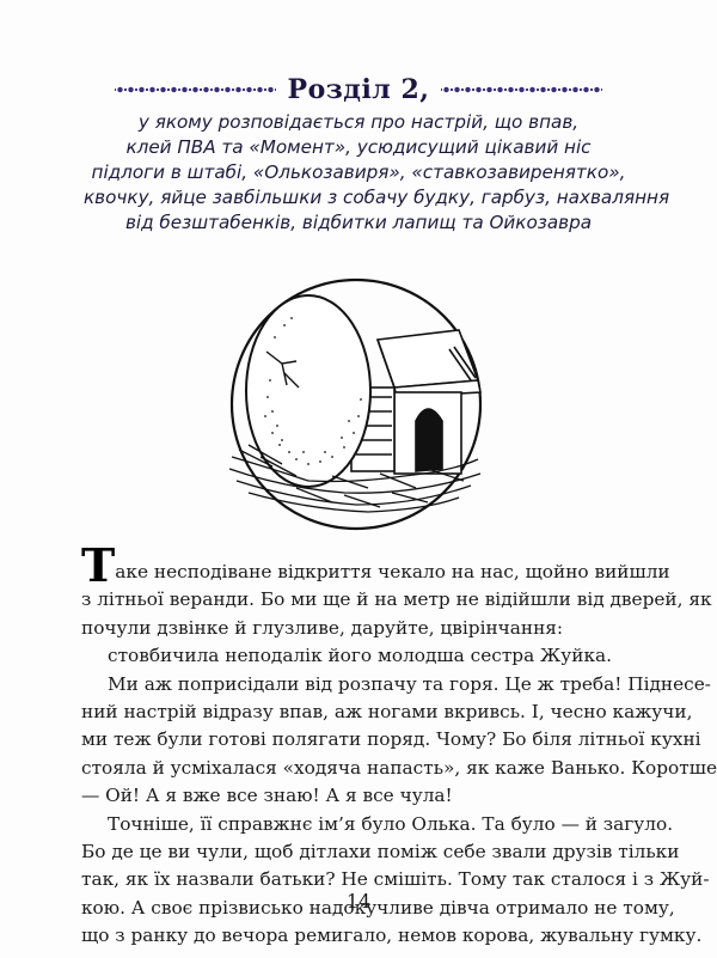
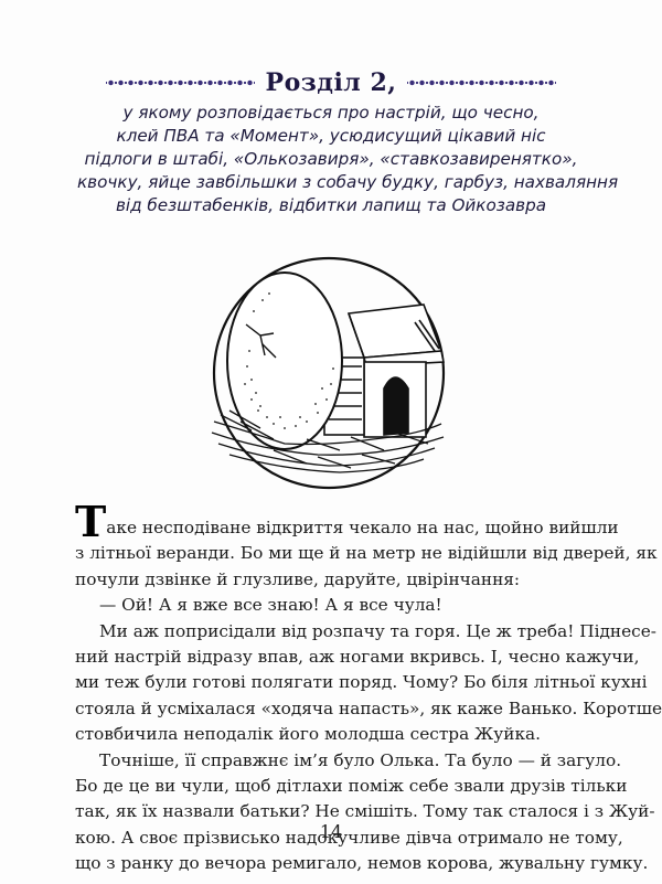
  Розділ 2,
- у якому розповідається про настрій, що впав,
+ у якому розповідається про настрій, що чесно,
  клей ПВА та «Момент», усюдисущий цікавий ніс
  підлоги в штабі, «Олькозавиря», «ставкозавиренятко»,
  квочку, яйце завбільшки з собачу будку, гарбуз, нахваляння
  від безштабенків, відбитки лапищ та Ойкозавра
  Таке несподіване відкриття чекало на нас, щойно вийшли
  з літньої веранди. Бо ми ще й на метр не відійшли від дверей, як
  почули дзвінке й глузливе, даруйте, цвірінчання:
- стовбичила неподалік його молодша сестра Жуйка.
+ — Ой! А я вже все знаю! А я все чула!
  Ми аж поприсідали від розпачу та горя. Це ж треба! Піднесе-
  ний настрій відразу впав, аж ногами вкривсь. І, чесно кажучи,
  ми теж були готові полягати поряд. Чому? Бо біля літньої кухні
  стояла й усміхалася «ходяча напасть», як каже Ванько. Коротше
- — Ой! А я вже все знаю! А я все чула!
+ стовбичила неподалік його молодша сестра Жуйка.
  Точніше, її справжнє ім’я було Олька. Та було — й загуло.
  Бо де це ви чули, щоб дітлахи поміж себе звали друзів тільки
  так, як їх назвали батьки? Не смішіть. Тому так сталося і з Жуй-
  кою. А своє прізвисько надокучливе дівча отримало не то
  що з ранку до вечора ремигало, немов корова, жувальну гумку.
  14
